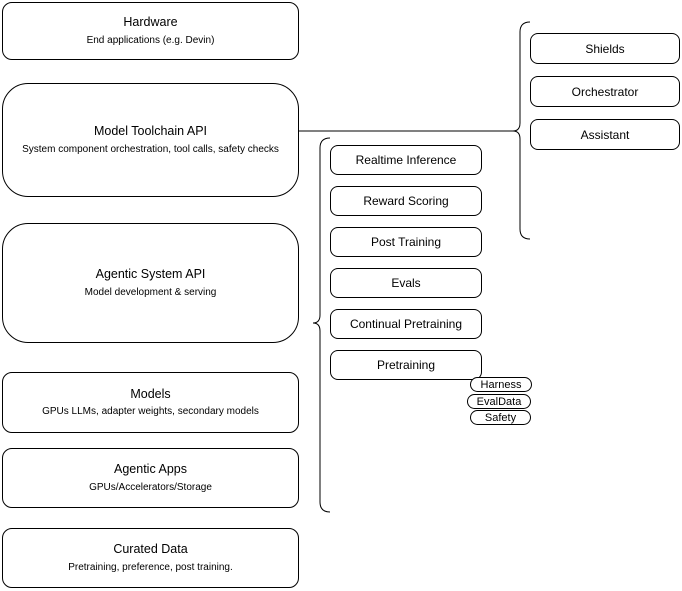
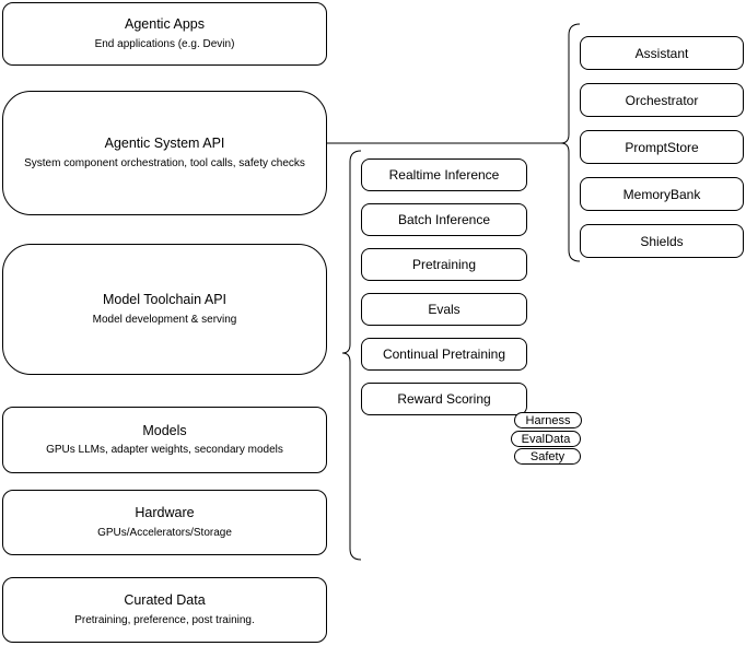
- Hardware
+ Agentic Apps
  End applications (e.g. Devin)
- Model Toolchain API
+ Agentic System API
  System component orchestration, tool calls, safety checks
- Agentic System API
+ Model Toolchain API
  Model development & serving
  Models
  GPUs LLMs, adapter weights, secondary models
- Agentic Apps
+ Hardware
  GPUs/Accelerators/Storage
  Curated Data
  Pretraining, preference, post training.
  Realtime Inference
+ Batch Inference
- Reward Scoring
+ Pretraining
- Post Training
  Evals
  Continual Pretraining
- Pretraining
+ Reward Scoring
  Harness
  EvalData
  Safety
- Shields
+ Assistant
  Orchestrator
+ PromptStore
+ MemoryBank
- Assistant
+ Shields
